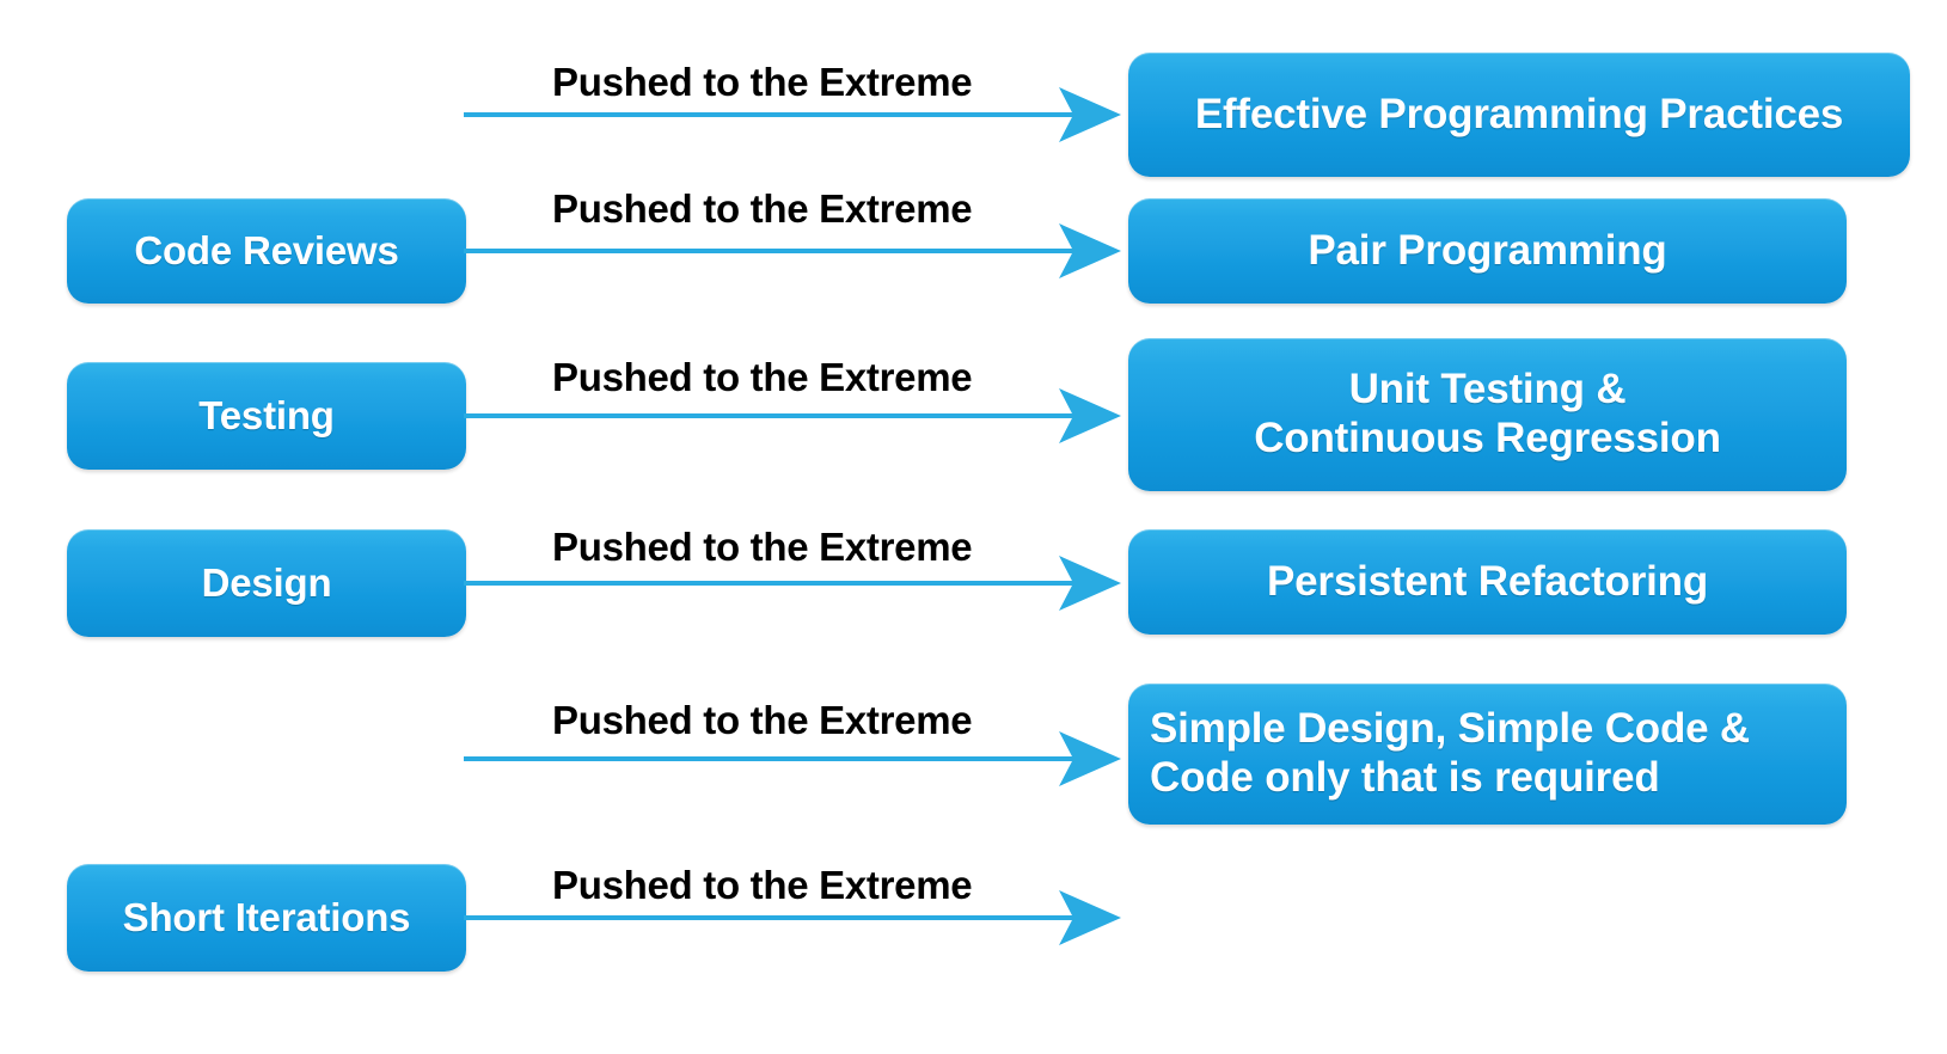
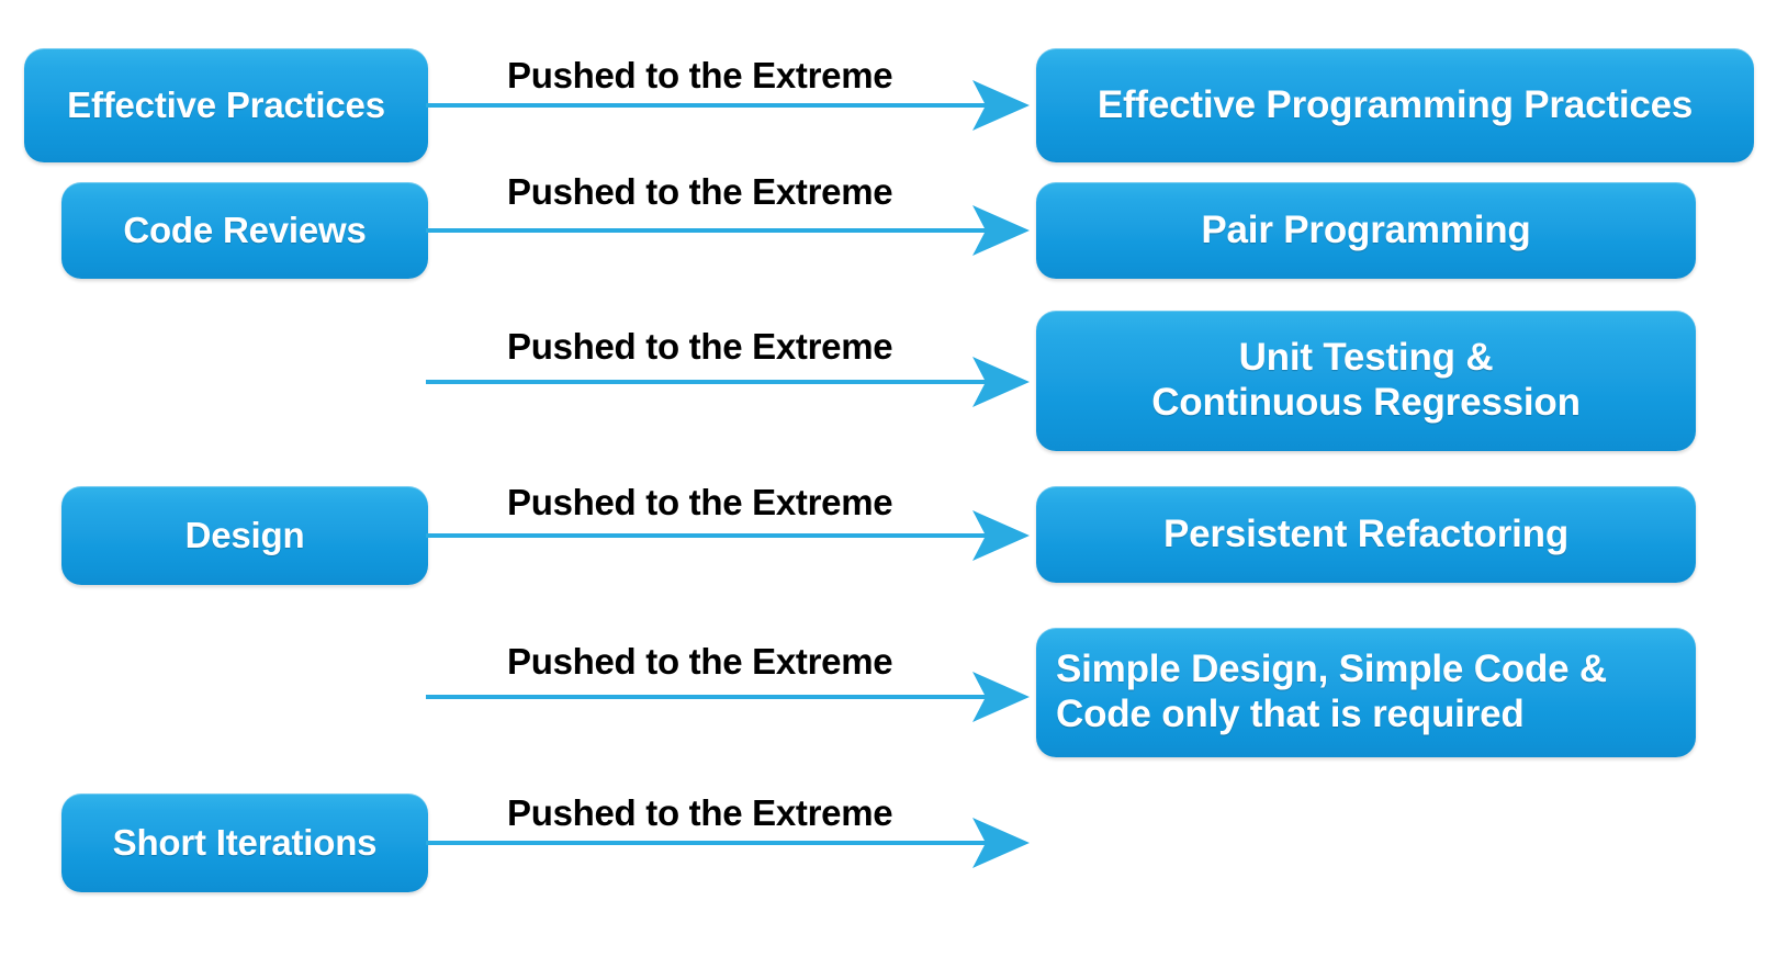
+ Effective Practices
  Pushed to the Extreme
  Effective Programming Practices
  Code Reviews
  Pushed to the Extreme
  Pair Programming
- Testing
  Pushed to the Extreme
  Unit Testing &
  Continuous Regression
  Design
  Pushed to the Extreme
  Persistent Refactoring
  Pushed to the Extreme
  Simple Design, Simple Code &
  Code only that is required
  Short Iterations
  Pushed to the Extreme
